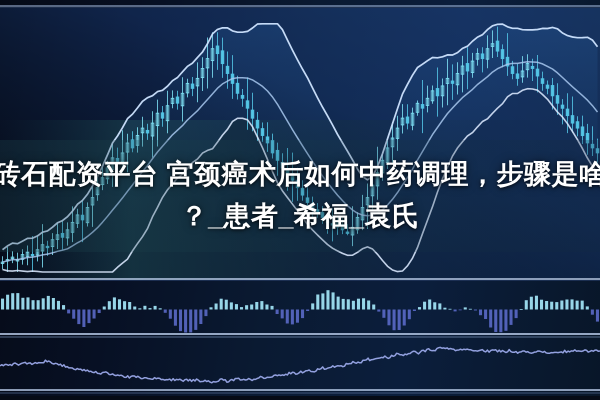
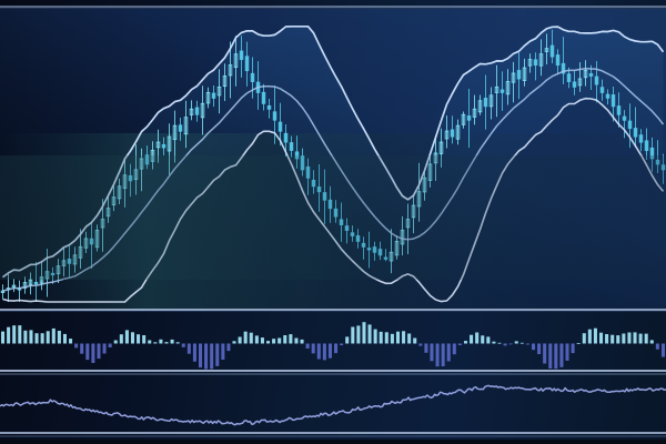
- 砖石配资平台 宫颈癌术后如何中药调理，步骤是啥
- ？_患者_希福_袁氏
